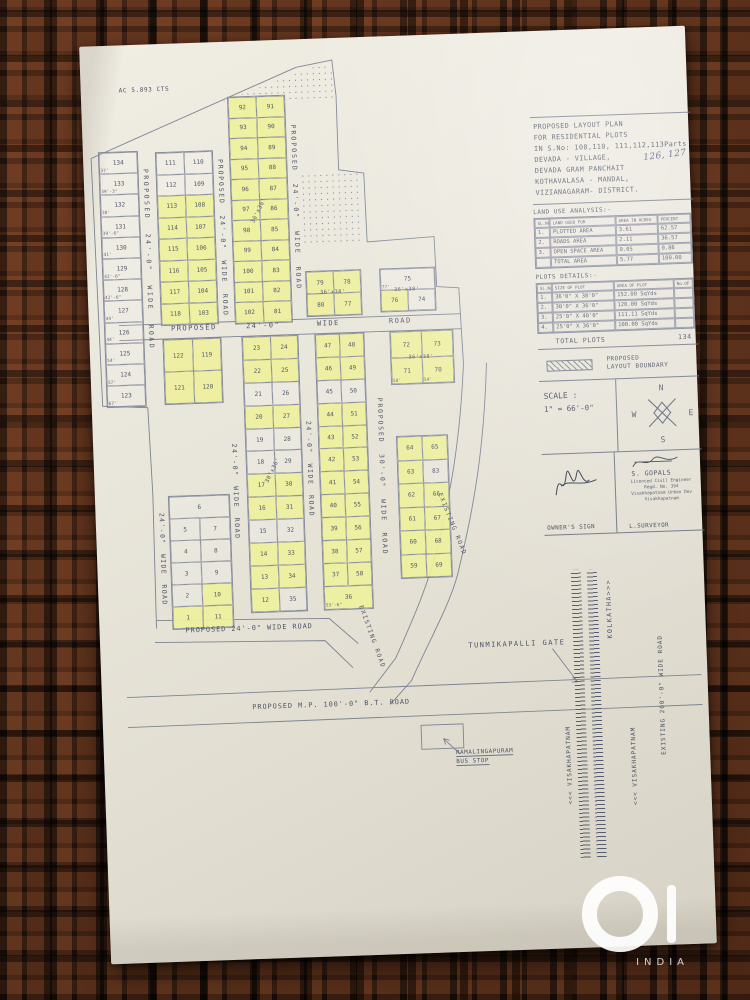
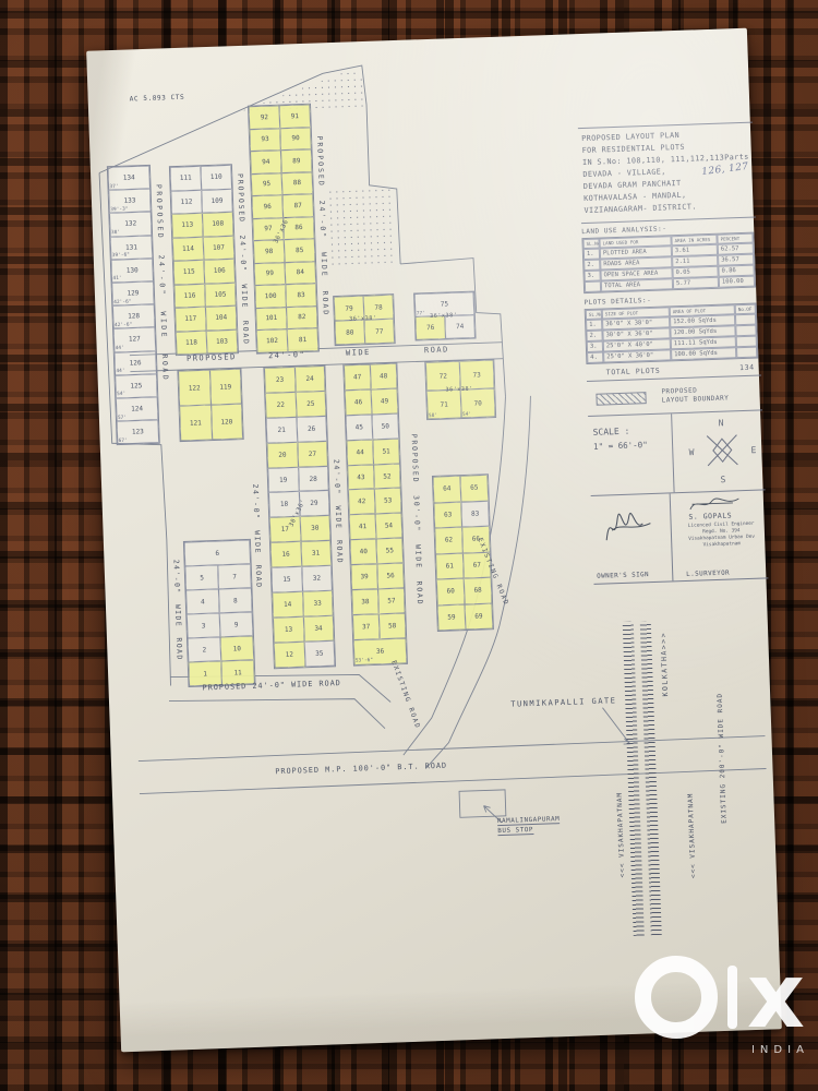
+ x
  INDIA
